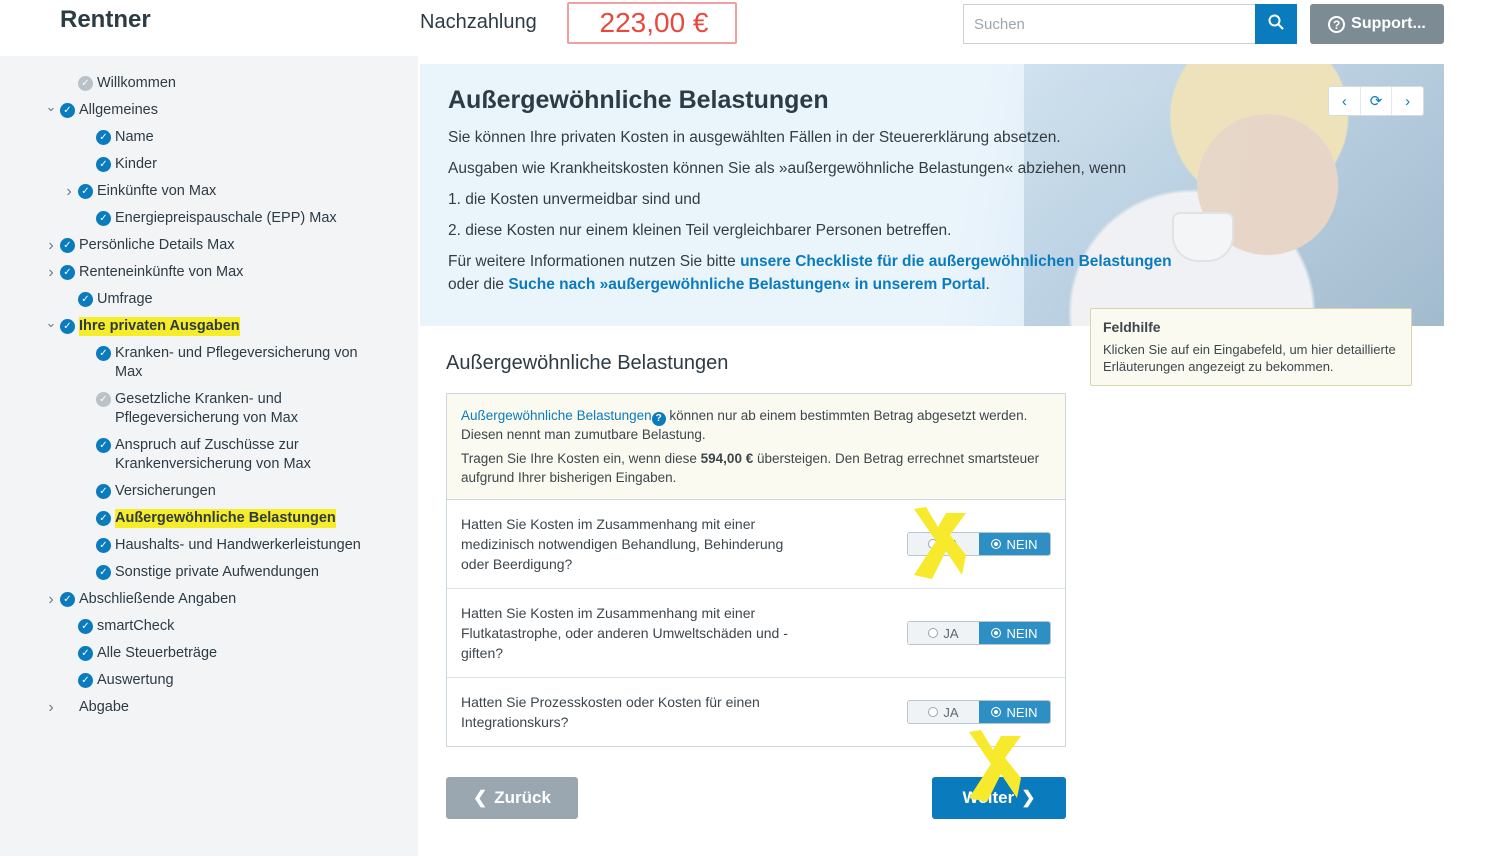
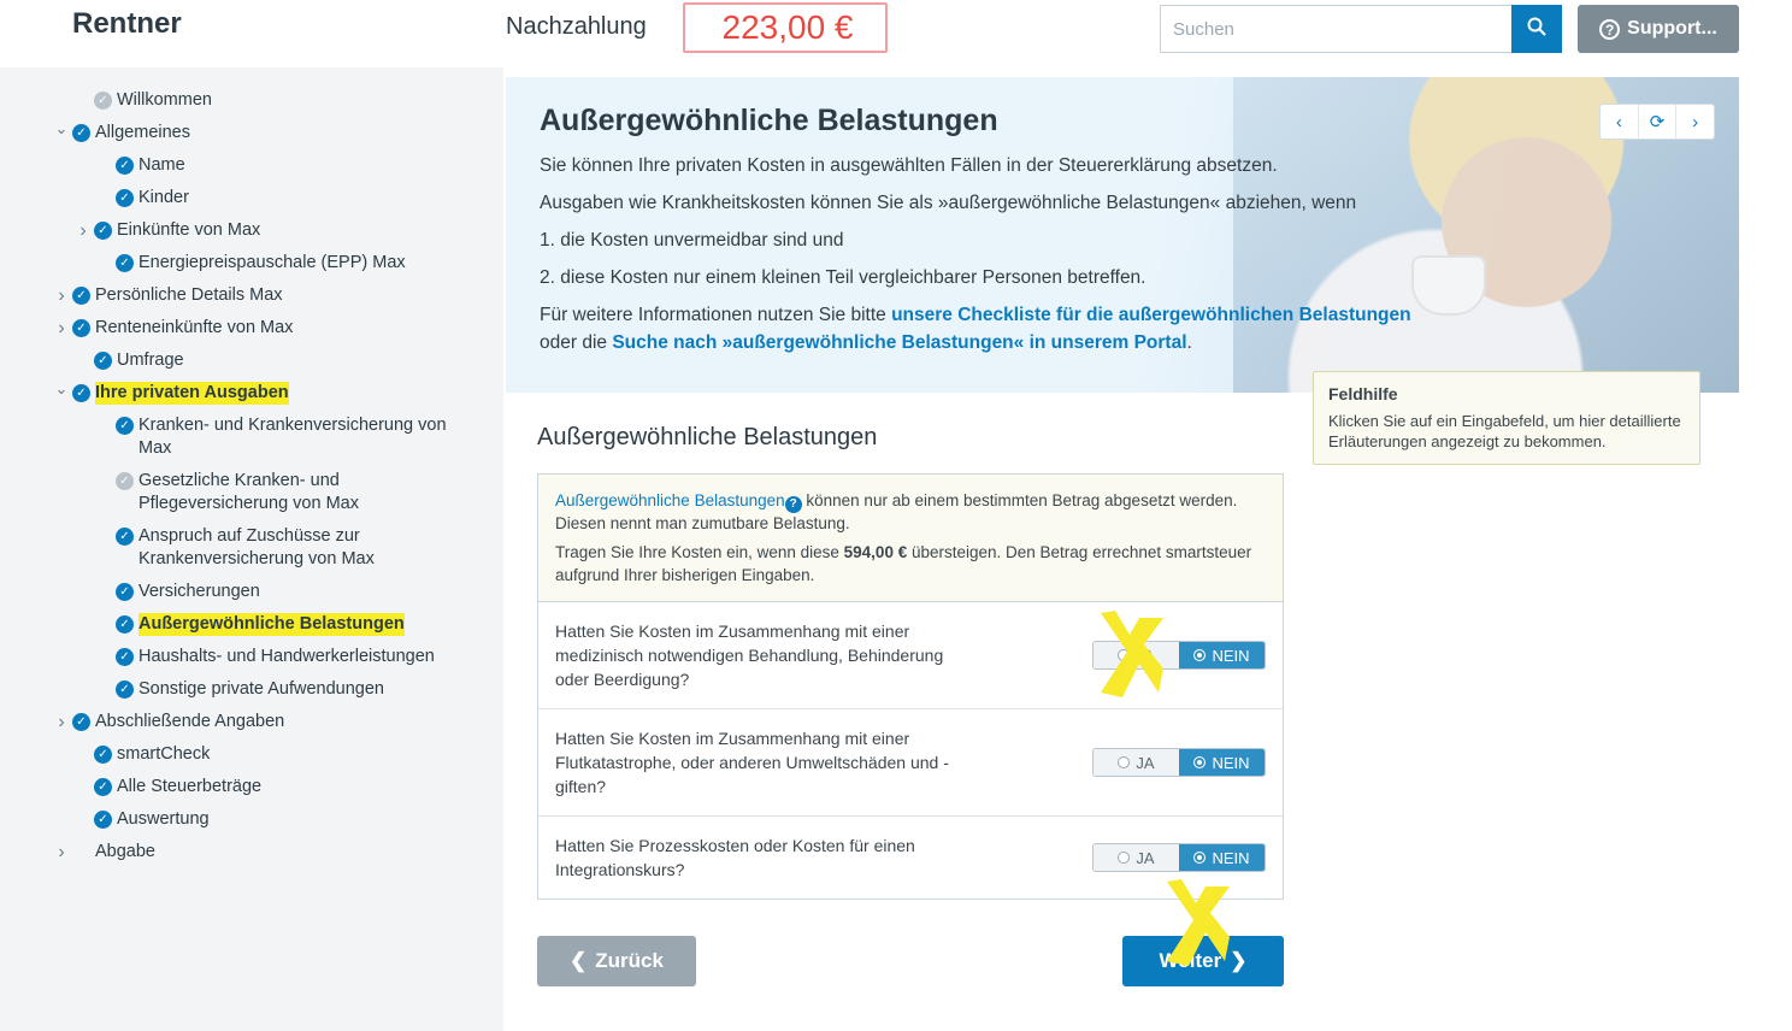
  Rentner
  Nachzahlung
  223,00 €
  Suchen
  ?
  Support...
  ✓
  Willkommen
  ✓
  Allgemeines
  ✓
  Name
  ✓
  Kinder
  ✓
  Einkünfte von Max
  ✓
  Energiepreispauschale (EPP) Max
  ✓
  Persönliche Details Max
  ✓
  Renteneinkünfte von Max
  ✓
  Umfrage
  ✓
  Ihre privaten Ausgaben
  ✓
- Kranken- und Pflegeversicherung von Max
+ Kranken- und Krankenversicherung von Max
  ✓
  Gesetzliche Kranken- und Pflegeversicherung von Max
  ✓
  Anspruch auf Zuschüsse zur Krankenversicherung von Max
  ✓
  Versicherungen
  ✓
  Außergewöhnliche Belastungen
  ✓
  Haushalts- und Handwerkerleistungen
  ✓
  Sonstige private Aufwendungen
  ✓
  Abschließende Angaben
  ✓
  smartCheck
  ✓
  Alle Steuerbeträge
  ✓
  Auswertung
  Abgabe
  ‹
  ⟳
  ›
  Außergewöhnliche Belastungen
  Sie können Ihre privaten Kosten in ausgewählten Fällen in der Steuererklärung absetzen.
  Ausgaben wie Krankheitskosten können Sie als »außergewöhnliche Belastungen« abziehen, wenn
  1. die Kosten unvermeidbar sind und
  2. diese Kosten nur einem kleinen Teil vergleichbarer Personen betreffen.
  Für weitere Informationen nutzen Sie bitte unsere Checkliste für die außergewöhnlichen Belastungen
  oder die Suche nach »außergewöhnliche Belastungen« in unserem Portal.
  Außergewöhnliche Belastungen
  Außergewöhnliche Belastungen ? können nur ab einem bestimmten Betrag abgesetzt werden. Diesen nennt man zumutbare Belastung.
  Tragen Sie Ihre Kosten ein, wenn diese 594,00 € übersteigen. Den Betrag errechnet smartsteuer aufgrund Ihrer bisherigen Eingaben.
  Hatten Sie Kosten im Zusammenhang mit einer medizinisch notwendigen Behandlung, Behinderung oder Beerdigung?
  NEIN
  Hatten Sie Kosten im Zusammenhang mit einer Flutkatastrophe, oder anderen Umweltschäden und -giften?
  JA
  NEIN
  Hatten Sie Prozesskosten oder Kosten für einen Integrationskurs?
  JA
  NEIN
  Feldhilfe
  Klicken Sie auf ein Eingabefeld, um hier detaillierte Erläuterungen angezeigt zu bekommen.
  ❮
  Zurück
  ❯
